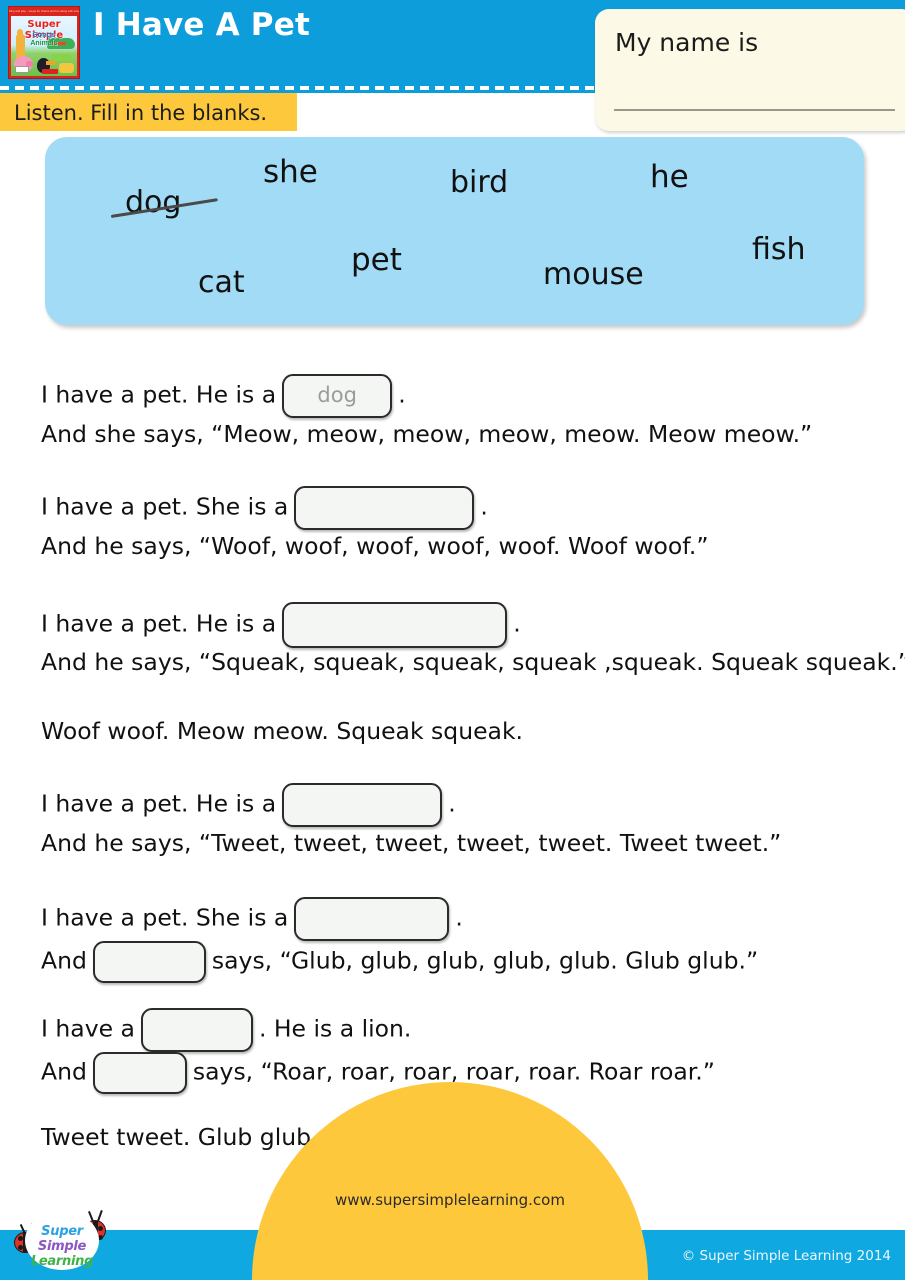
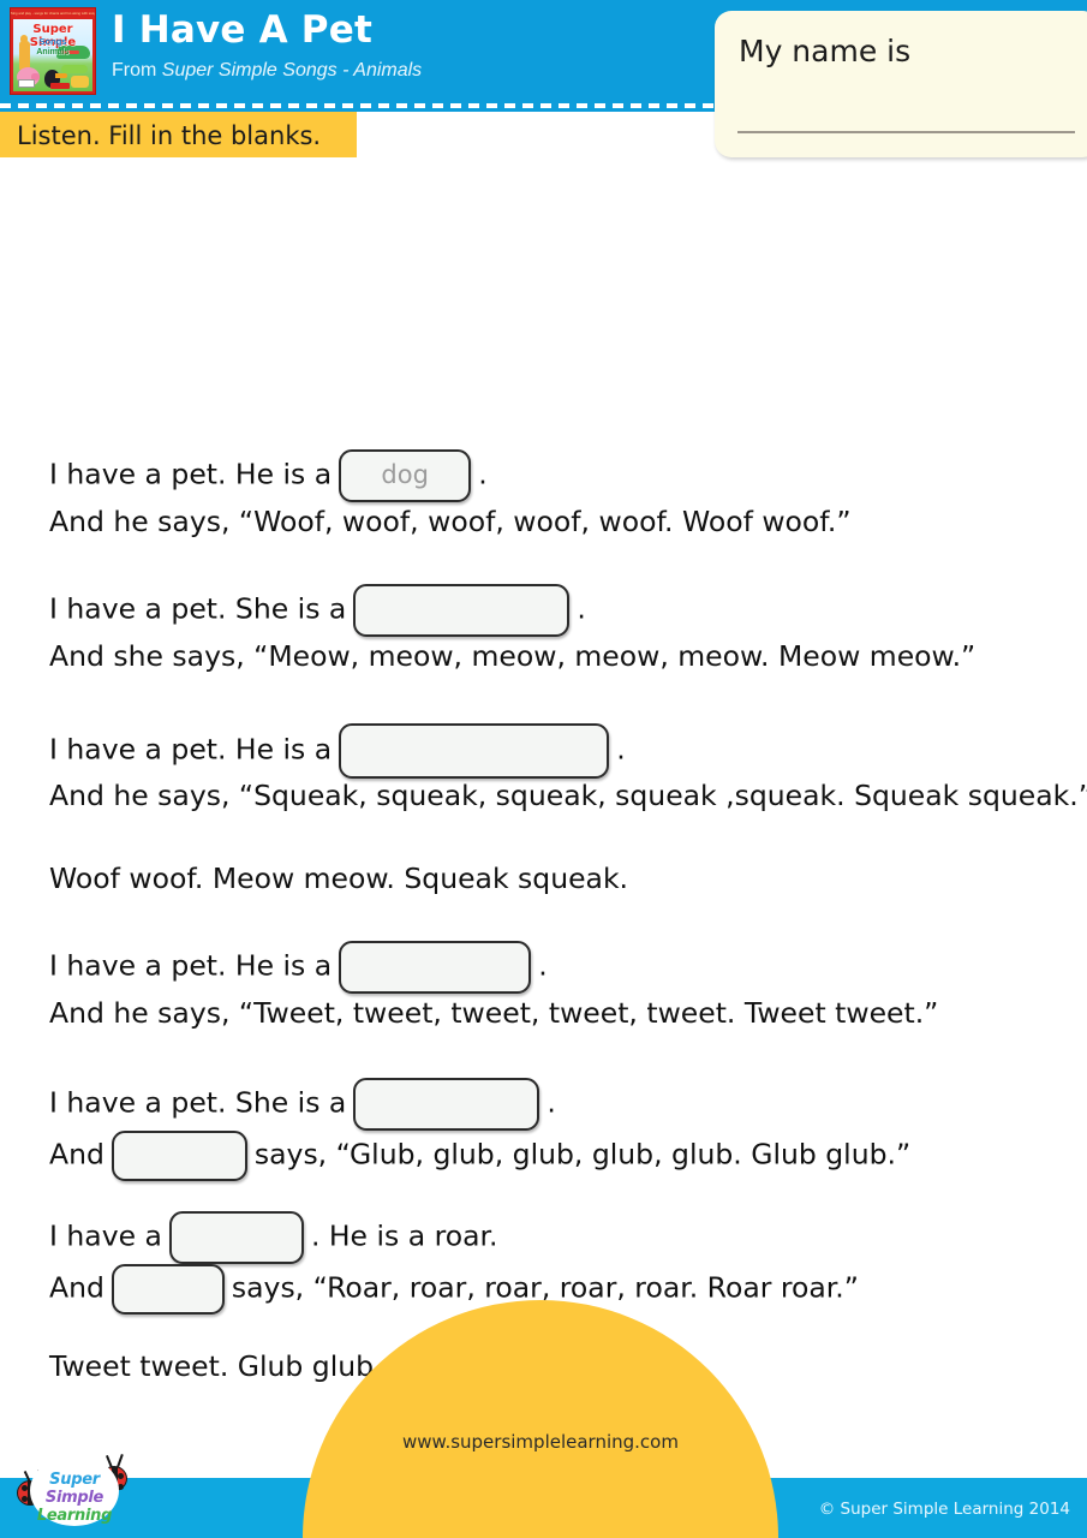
  Super Simple
  Songs
  I Have A Pet
+ From Super Simple Songs - Animals
  Listen. Fill in the blanks.
  My name is
- dog
- she
- bird
- he
- fish
- cat
- pet
- mouse
  I have a pet. He is a dog .
- And she says, “Meow, meow, meow, meow, meow. Meow meow.”
+ And he says, “Woof, woof, woof, woof, woof. Woof woof.”
  I have a pet. She is a .
- And he says, “Woof, woof, woof, woof, woof. Woof woof.”
+ And she says, “Meow, meow, meow, meow, meow. Meow meow.”
  I have a pet. He is a .
  And he says, “Squeak, squeak, squeak, squeak ,squeak. Squeak squeak.”
  Woof woof. Meow meow. Squeak squeak.
  I have a pet. He is a .
  And he says, “Tweet, tweet, tweet, tweet, tweet. Tweet tweet.”
  I have a pet. She is a .
  And says, “Glub, glub, glub, glub, glub. Glub glub.”
- I have a . He is a lion.
+ I have a . He is a roar.
  And says, “Roar, roar, roar, roar, roar. Roar roar.”
  Tweet tweet. Glub glub
  www.supersimplelearning.com
  © Super Simple Learning 2014
  Super
  Simple
  Learning
